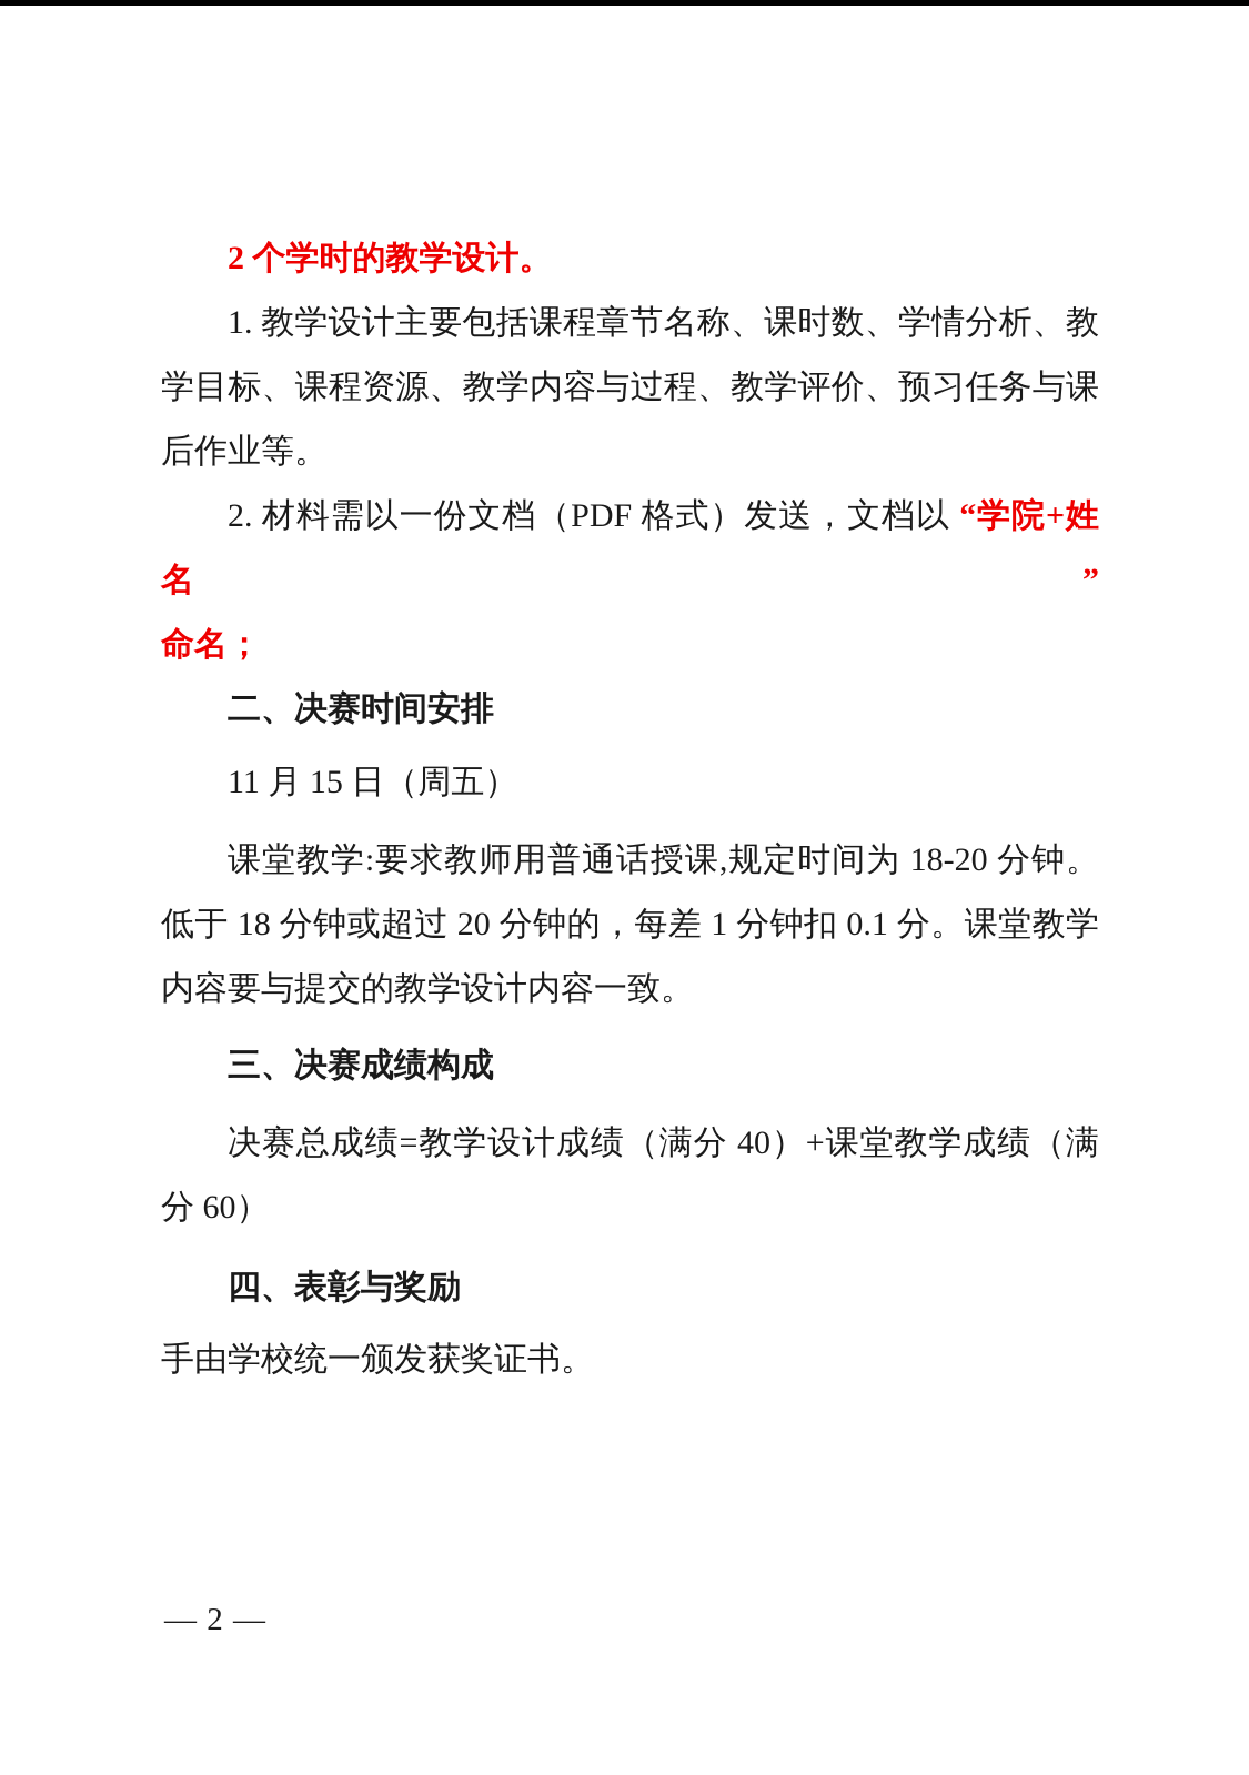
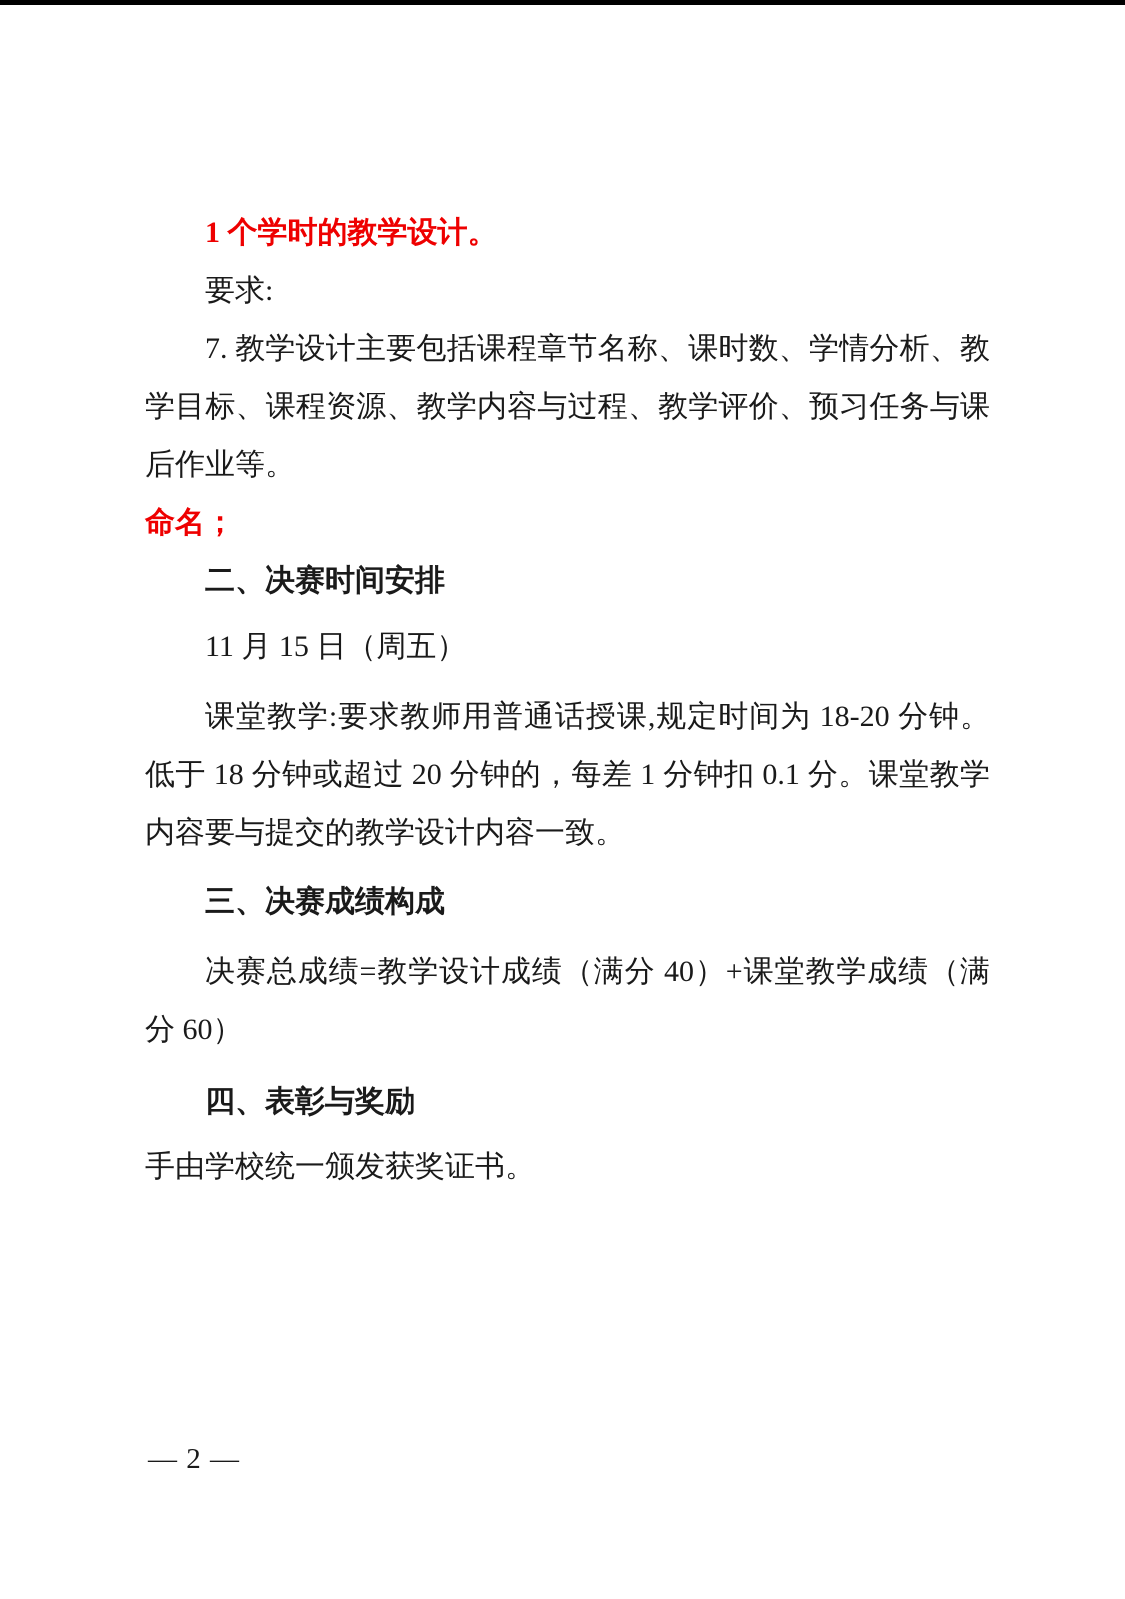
- 2 个学时的教学设计。
+ 1 个学时的教学设计。
+ 要求:
- 1. 教学设计主要包括课程章节名称、课时数、学情分析、教
+ 7. 教学设计主要包括课程章节名称、课时数、学情分析、教
  学目标、课程资源、教学内容与过程、教学评价、预习任务与课
  后作业等。
- 2. 材料需以一份文档（PDF 格式）发送，文档以 “学院+姓名”
  命名；
  二、决赛时间安排
  11 月 15 日（周五）
  课堂教学:要求教师用普通话授课,规定时间为 18-20 分钟。
  低于 18 分钟或超过 20 分钟的，每差 1 分钟扣 0.1 分。课堂教学
  内容要与提交的教学设计内容一致。
  三、决赛成绩构成
  决赛总成绩=教学设计成绩（满分 40）+课堂教学成绩（满
  分 60）
  四、表彰与奖励
  手由学校统一颁发获奖证书。
  — 2 —
